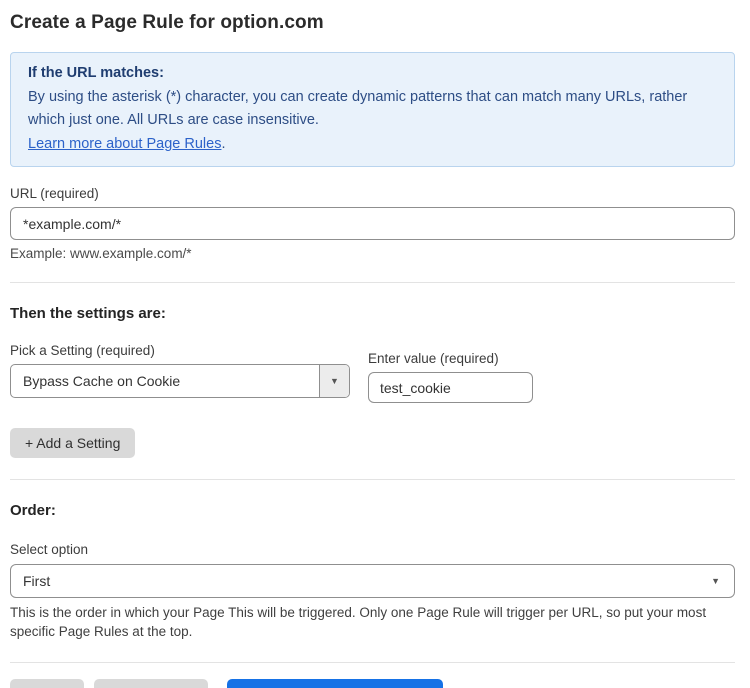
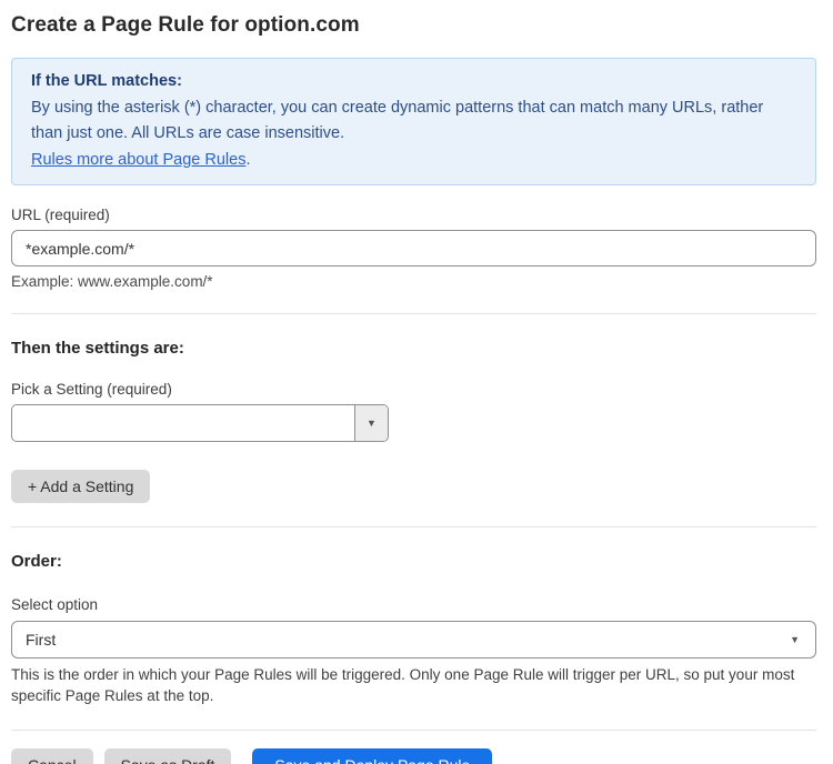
  Create a Page Rule for option.com
  If the URL matches:
- By using the asterisk (*) character, you can create dynamic patterns that can match many URLs, rather which just one. All URLs are case insensitive.
+ By using the asterisk (*) character, you can create dynamic patterns that can match many URLs, rather than just one. All URLs are case insensitive.
- Learn more about Page Rules.
+ Rules more about Page Rules.
  URL (required)
  *example.com/*
  Example: www.example.com/*
  Then the settings are:
  Pick a Setting (required)
- Bypass Cache on Cookie
  ▼
- Enter value (required)
- test_cookie
  + Add a Setting
  Order:
  Select option
  First
  ▼
- This is the order in which your Page This will be triggered. Only one Page Rule will trigger per URL, so put your most specific Page Rules at the top.
+ This is the order in which your Page Rules will be triggered. Only one Page Rule will trigger per URL, so put your most specific Page Rules at the top.
